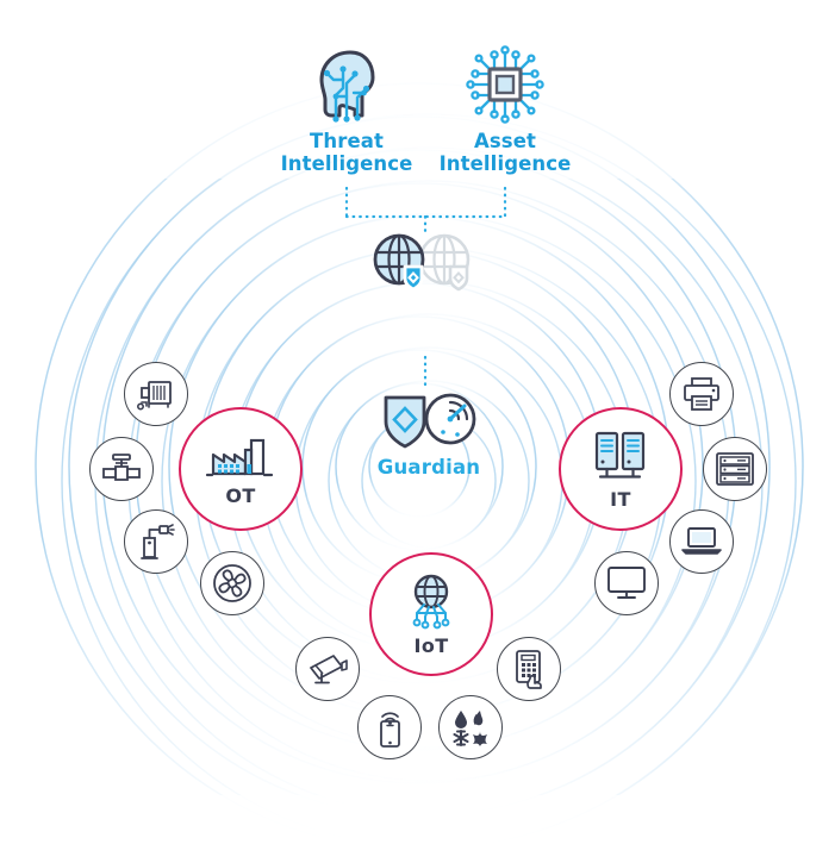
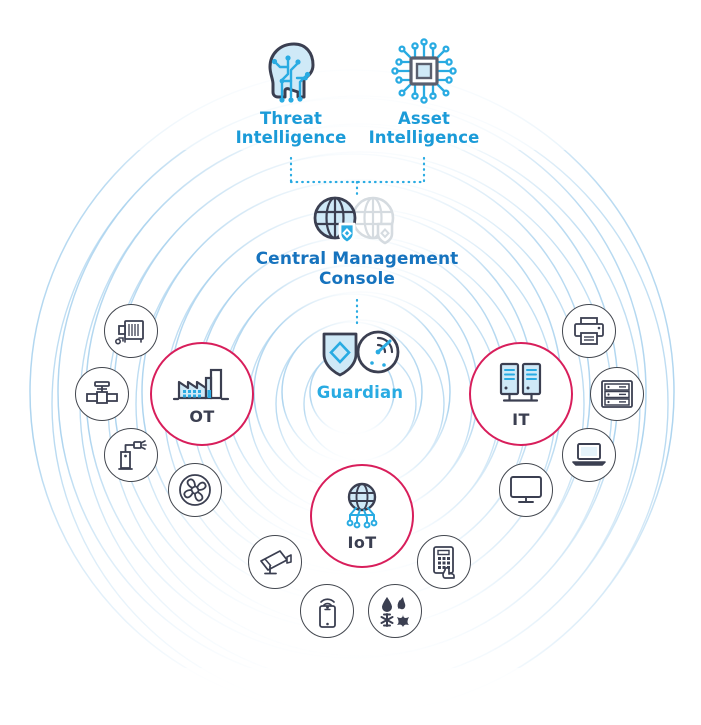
  Threat
  Intelligence
  Asset
  Intelligence
+ Central Management
+ Console
  Guardian
  OT
  IT
  IoT
